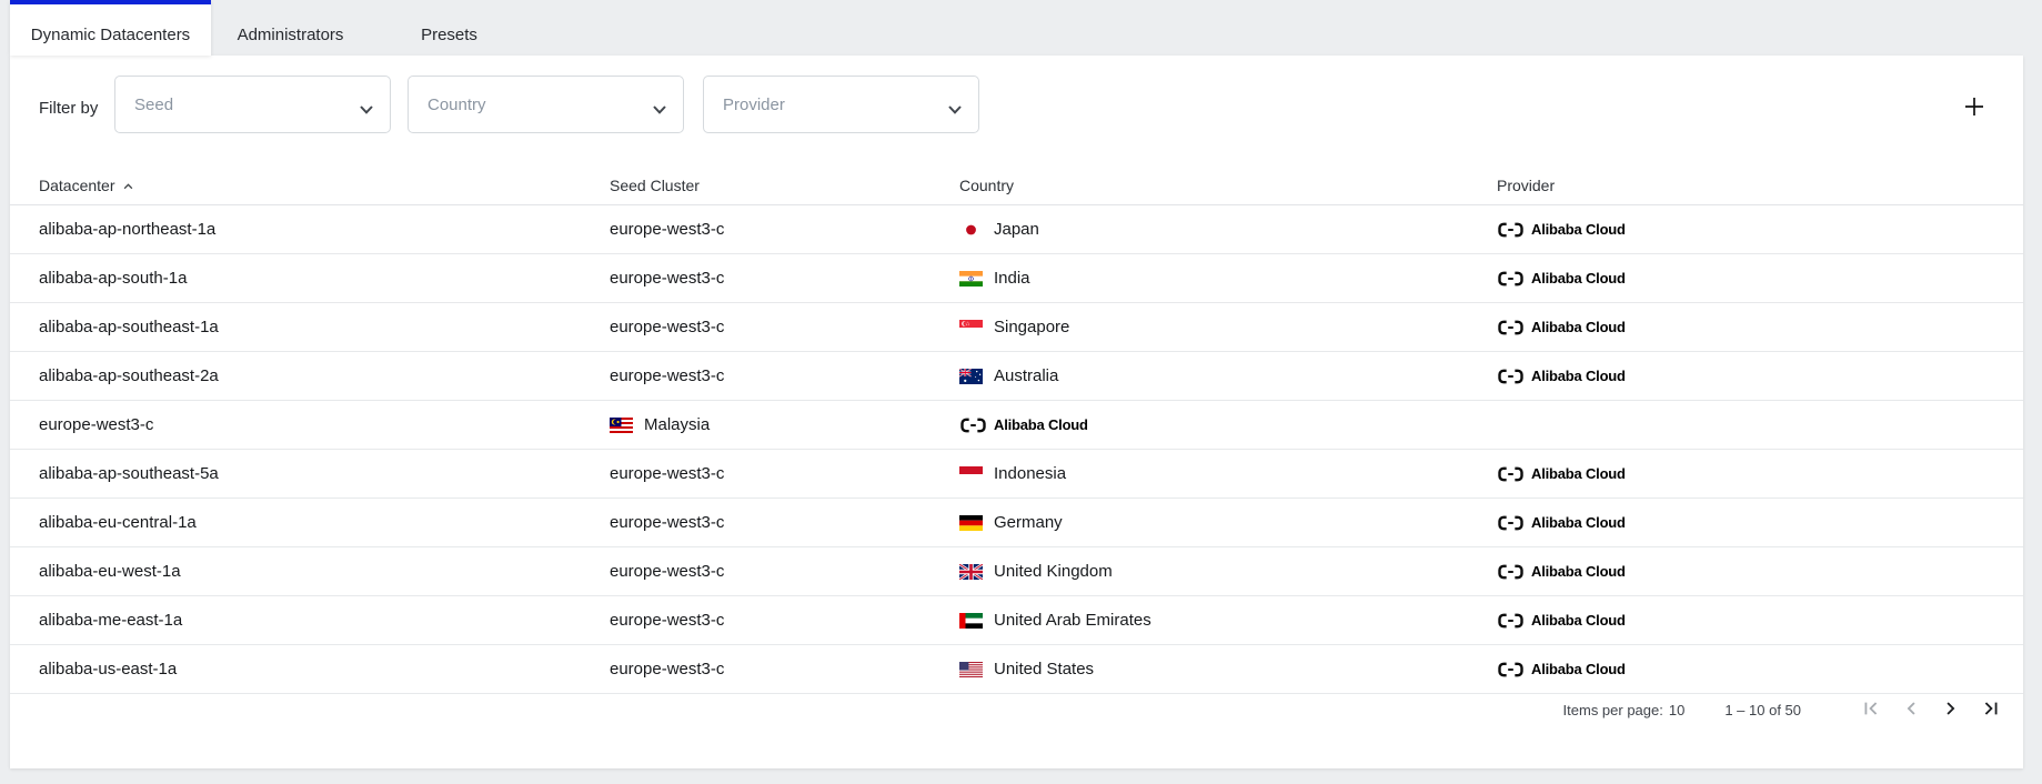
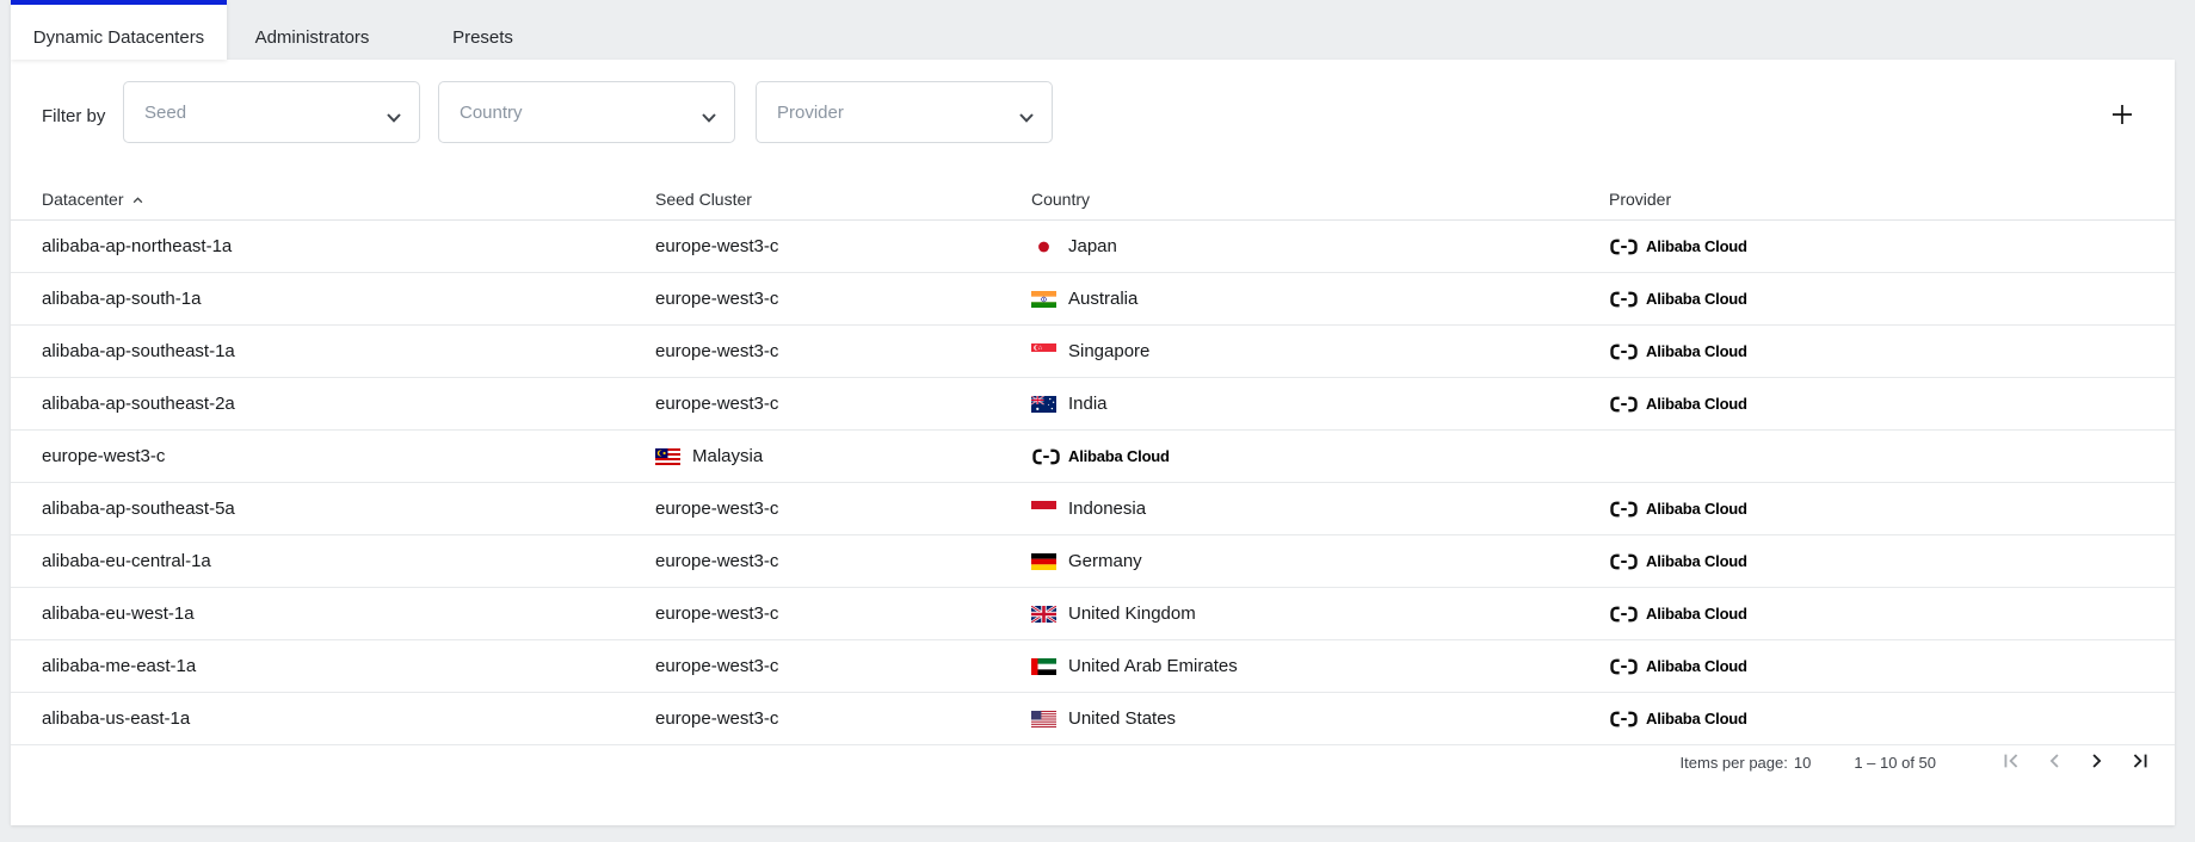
  Dynamic Datacenters
  Administrators
  Presets
  Filter by
  Seed
  Country
  Provider
  Datacenter
  Seed Cluster
  Country
  Provider
  alibaba-ap-northeast-1a
  europe-west3-c
  Japan
  Alibaba Cloud
  alibaba-ap-south-1a
  europe-west3-c
- India
+ Australia
  Alibaba Cloud
  alibaba-ap-southeast-1a
  europe-west3-c
  Singapore
  Alibaba Cloud
  alibaba-ap-southeast-2a
  europe-west3-c
- Australia
+ India
  Alibaba Cloud
  europe-west3-c
  Malaysia
  Alibaba Cloud
  alibaba-ap-southeast-5a
  europe-west3-c
  Indonesia
  Alibaba Cloud
  alibaba-eu-central-1a
  europe-west3-c
  Germany
  Alibaba Cloud
  alibaba-eu-west-1a
  europe-west3-c
  United Kingdom
  Alibaba Cloud
  alibaba-me-east-1a
  europe-west3-c
  United Arab Emirates
  Alibaba Cloud
  alibaba-us-east-1a
  europe-west3-c
  United States
  Alibaba Cloud
  Items per page:
  10
  1 – 10 of 50
